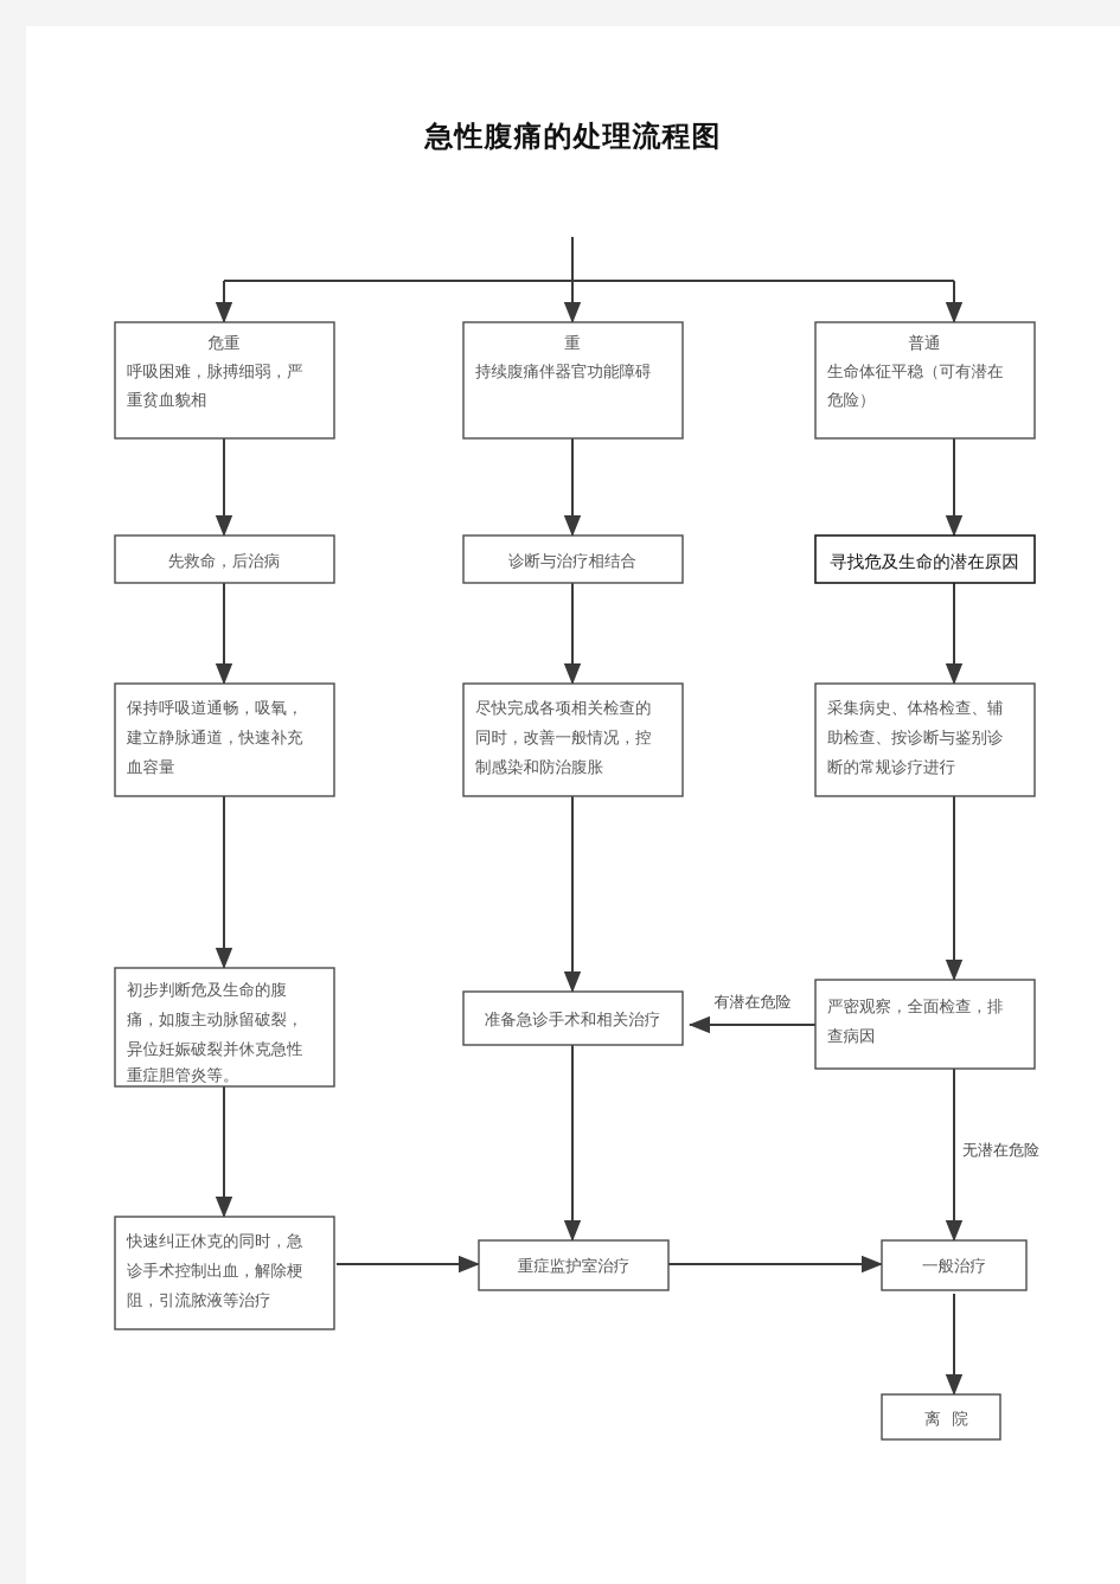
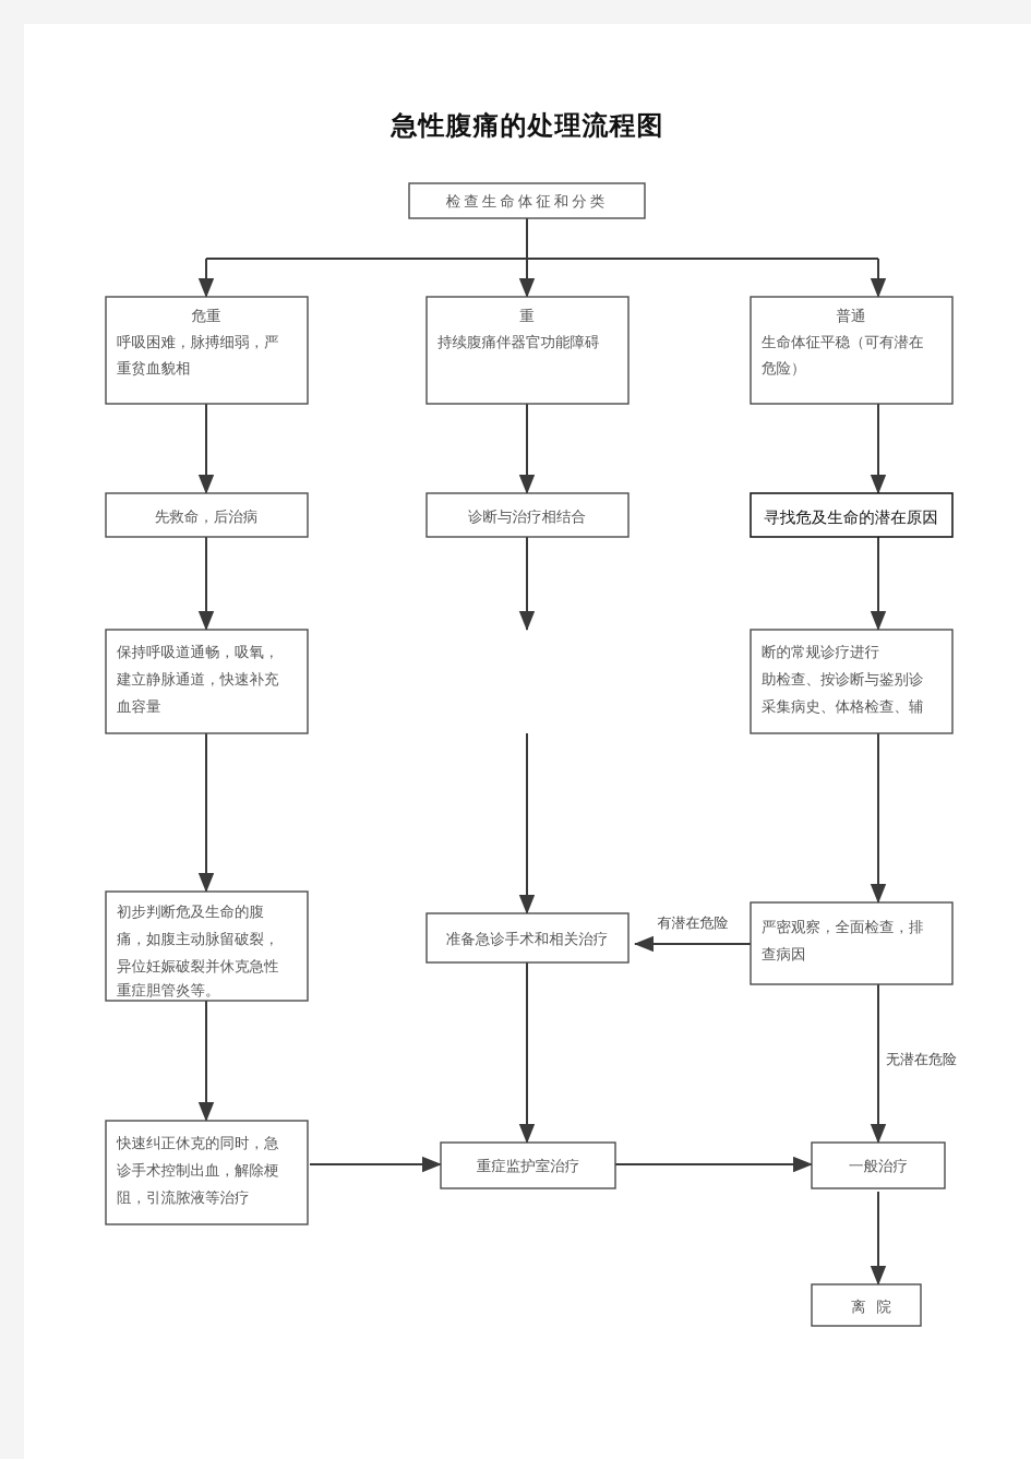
  急性腹痛的处理流程图
+ 检查生命体征和分类
  危重
  呼吸困难，脉搏细弱，严
  重贫血貌相
  重
  持续腹痛伴器官功能障碍
  普通
  生命体征平稳（可有潜在
  危险）
  先救命，后治病
  诊断与治疗相结合
  寻找危及生命的潜在原因
  保持呼吸道通畅，吸氧，
  建立静脉通道，快速补充
  血容量
- 尽快完成各项相关检查的
- 同时，改善一般情况，控
- 制感染和防治腹胀
- 采集病史、体格检查、辅
+ 断的常规诊疗进行
  助检查、按诊断与鉴别诊
- 断的常规诊疗进行
+ 采集病史、体格检查、辅
  初步判断危及生命的腹
  痛，如腹主动脉留破裂，
  异位妊娠破裂并休克急性
  重症胆管炎等。
  准备急诊手术和相关治疗
  严密观察，全面检查，排
  查病因
  有潜在危险
  无潜在危险
  快速纠正休克的同时，急
  诊手术控制出血，解除梗
  阻，引流脓液等治疗
  重症监护室治疗
  一般治疗
  离 院
